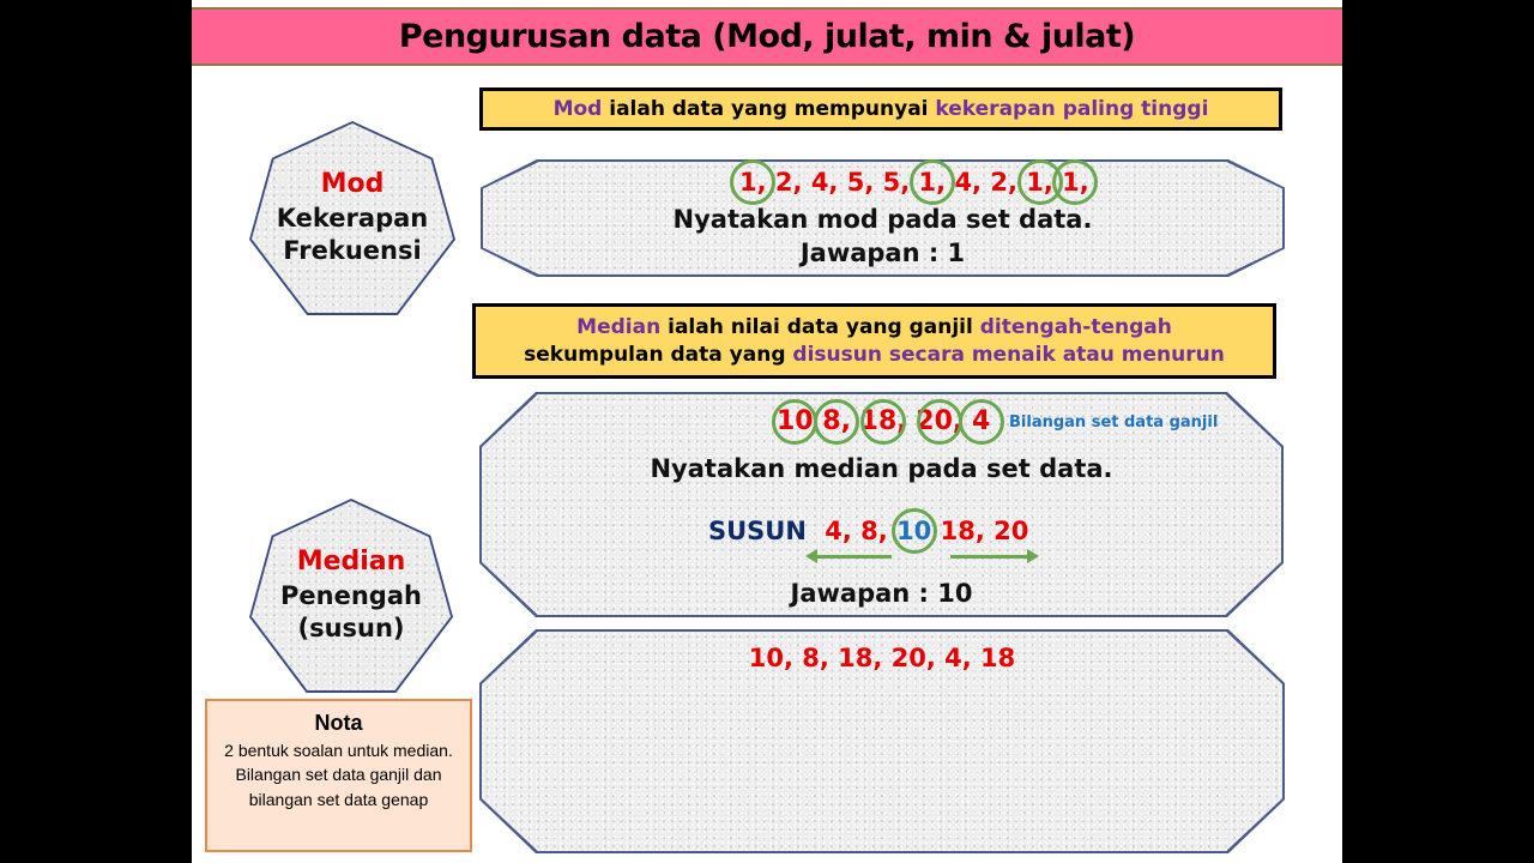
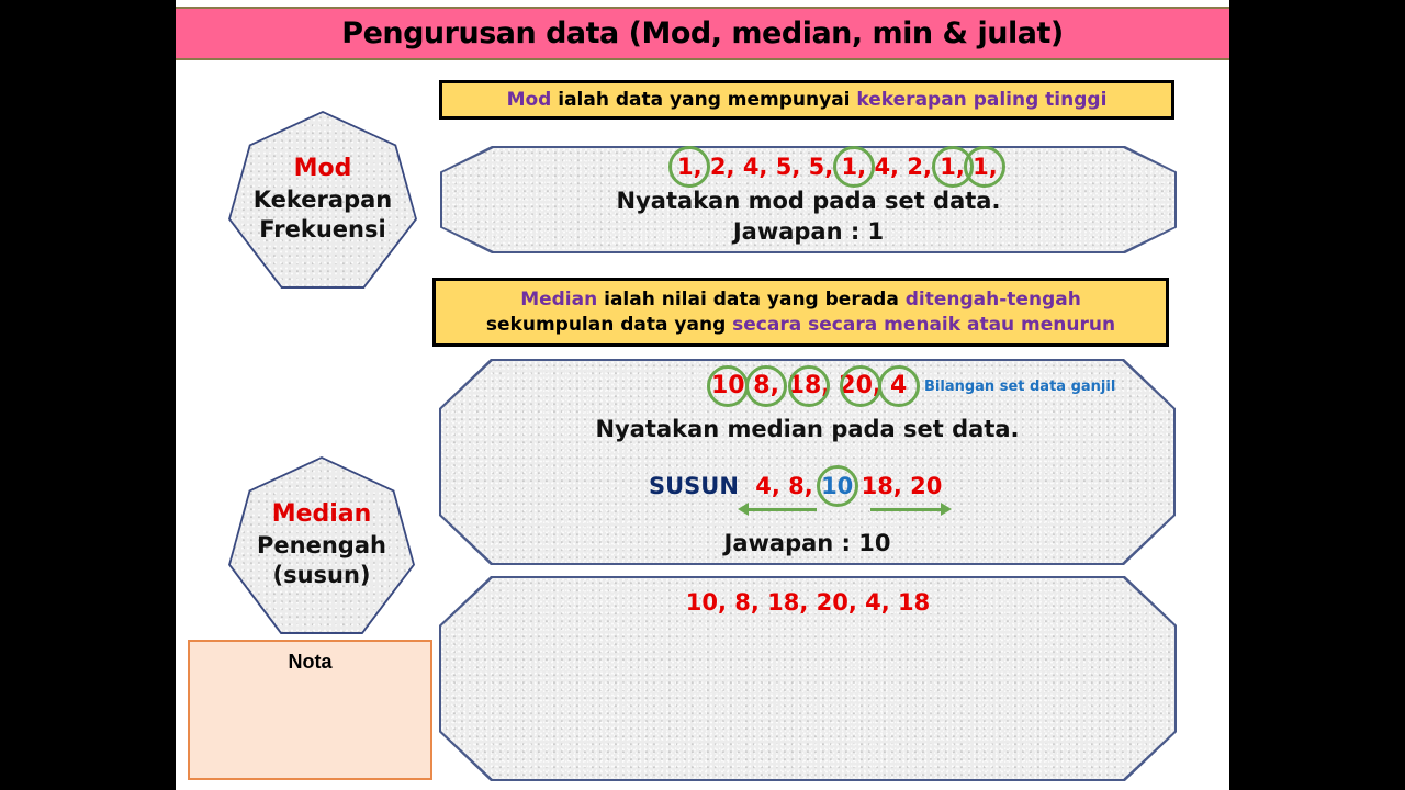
- Pengurusan data (Mod, julat, min & julat)
+ Pengurusan data (Mod, median, min & julat)
  Mod ialah data yang mempunyai kekerapan paling tinggi
  Mod
  Kekerapan
  Frekuensi
  1, 2, 4, 5, 5, 1, 4, 2, 1, 1,
  Nyatakan mod pada set data.
  Jawapan : 1
- Median ialah nilai data yang ganjil ditengah-tengah
+ Median ialah nilai data yang berada ditengah-tengah
- sekumpulan data yang disusun secara menaik atau menurun
+ sekumpulan data yang secara secara menaik atau menurun
  Median
  Penengah
  (susun)
  10 8, 18, 20, 4
  Bilangan set data ganjil
  Nyatakan median pada set data.
  SUSUN 4, 8, 10 18, 20
  Jawapan : 10
  10, 8, 18, 20, 4, 18
  Nota
- 2 bentuk soalan untuk median. Bilangan set data ganjil dan bilangan set data genap
